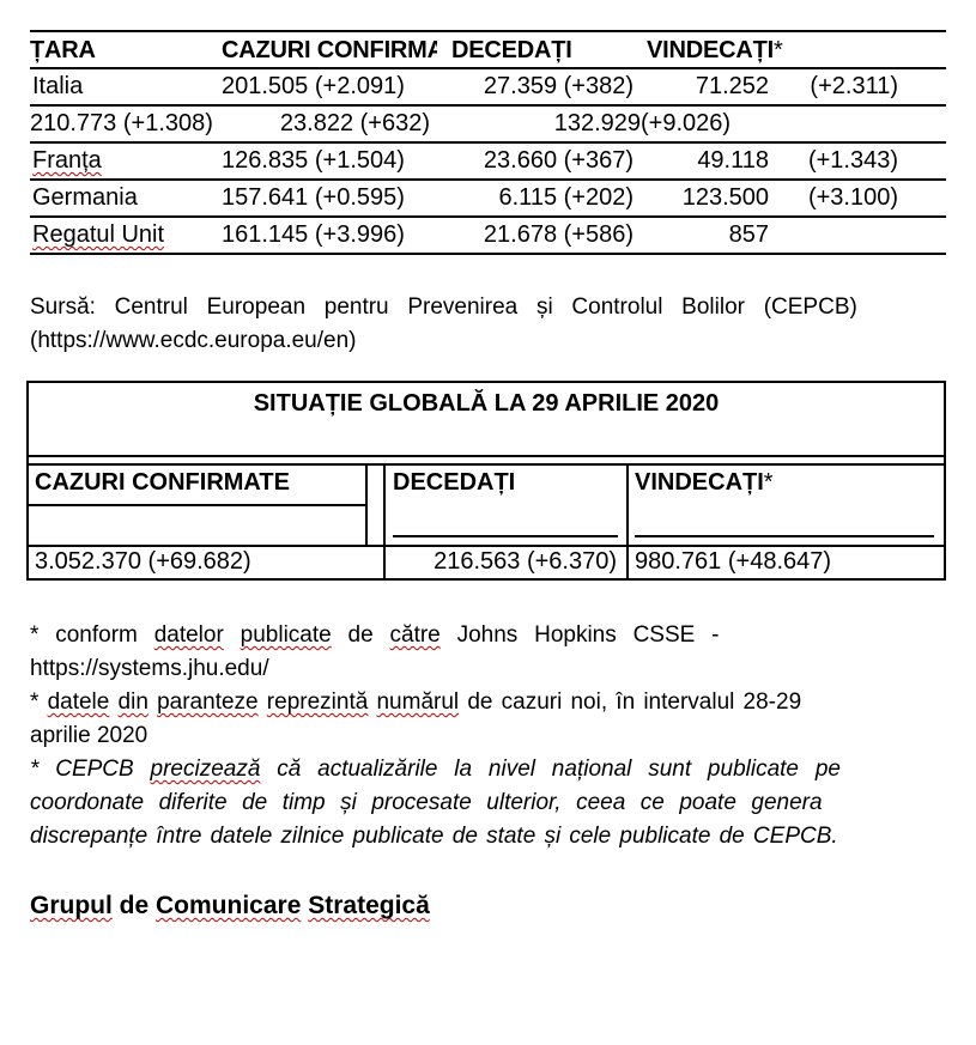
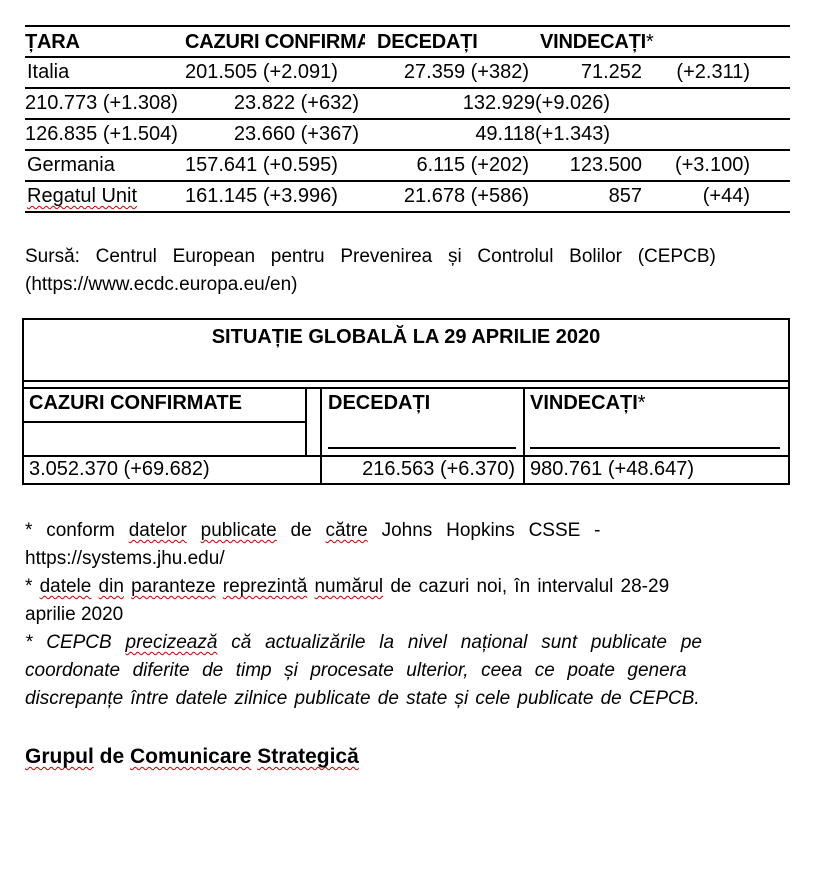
  ȚARA
  CAZURI CONFIRMA
  DECEDAȚI
  VINDECAȚI*
  Italia
  201.505 (+2.091)
  27.359 (+382)
  71.252
  (+2.311)
  210.773 (+1.308)
  23.822 (+632)
  132.929
  (+9.026)
- Franța
  126.835 (+1.504)
  23.660 (+367)
  49.118
  (+1.343)
  Germania
  157.641 (+0.595)
  6.115 (+202)
  123.500
  (+3.100)
  Regatul Unit
  161.145 (+3.996)
  21.678 (+586)
  857
+ (+44)
  Sursă: Centrul European pentru Prevenirea și Controlul Bolilor (CEPCB)
  (https://www.ecdc.europa.eu/en)
  SITUAȚIE GLOBALĂ LA 29 APRILIE 2020
  CAZURI CONFIRMATE
  DECEDAȚI
  VINDECAȚI*
  3.052.370 (+69.682)
  216.563 (+6.370)
  980.761 (+48.647)
  * conform datelor publicate de către Johns Hopkins CSSE -
  https://systems.jhu.edu/
  * datele din paranteze reprezintă numărul de cazuri noi, în intervalul 28-29
  aprilie 2020
  * CEPCB precizează că actualizările la nivel național sunt publicate pe
  coordonate diferite de timp și procesate ulterior, ceea ce poate genera
  discrepanțe între datele zilnice publicate de state și cele publicate de CEPCB.
  Grupul de Comunicare Strategică
